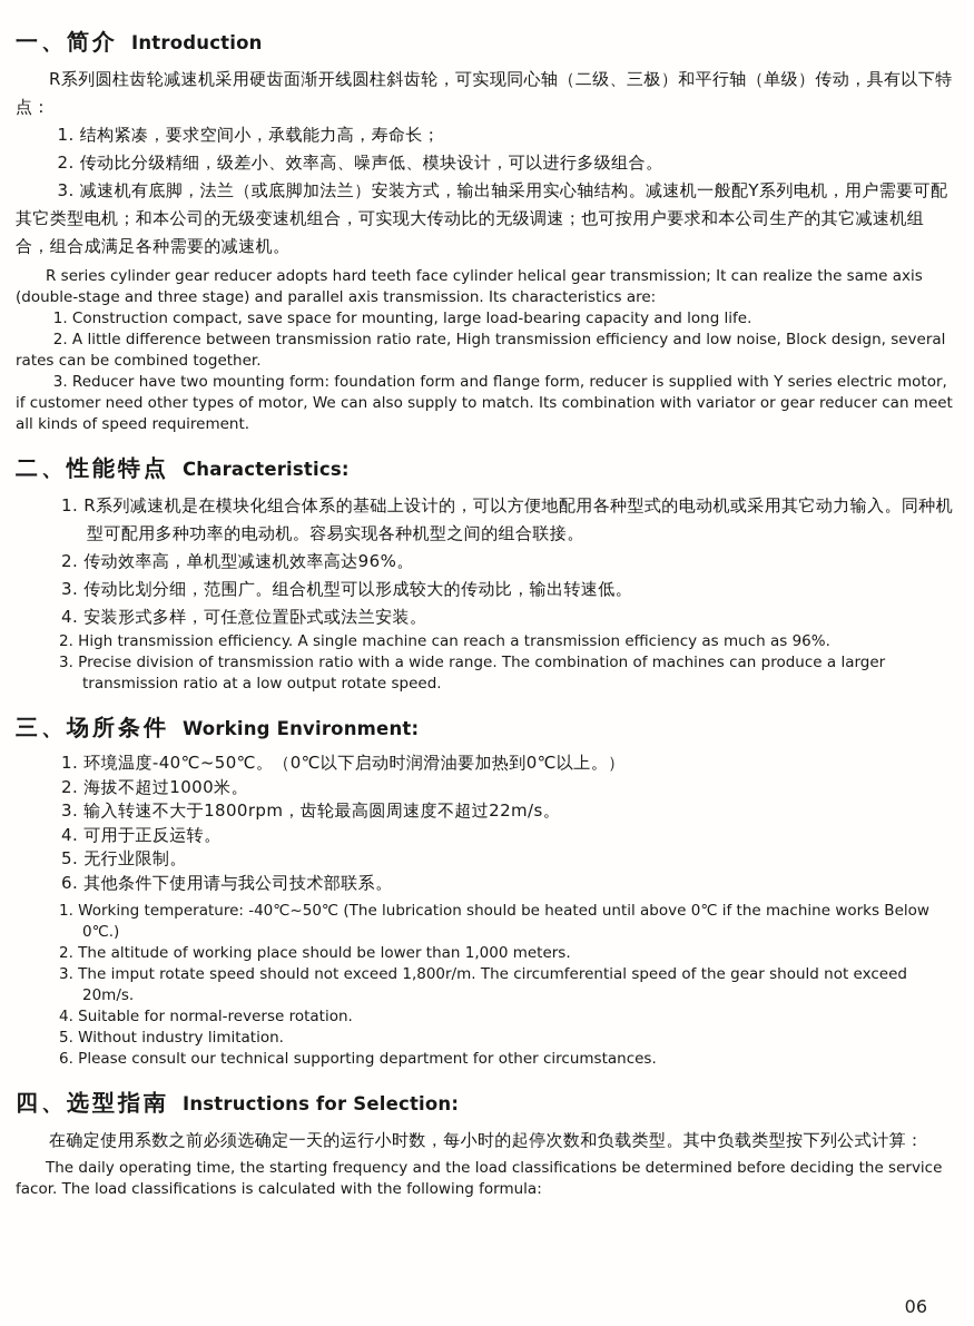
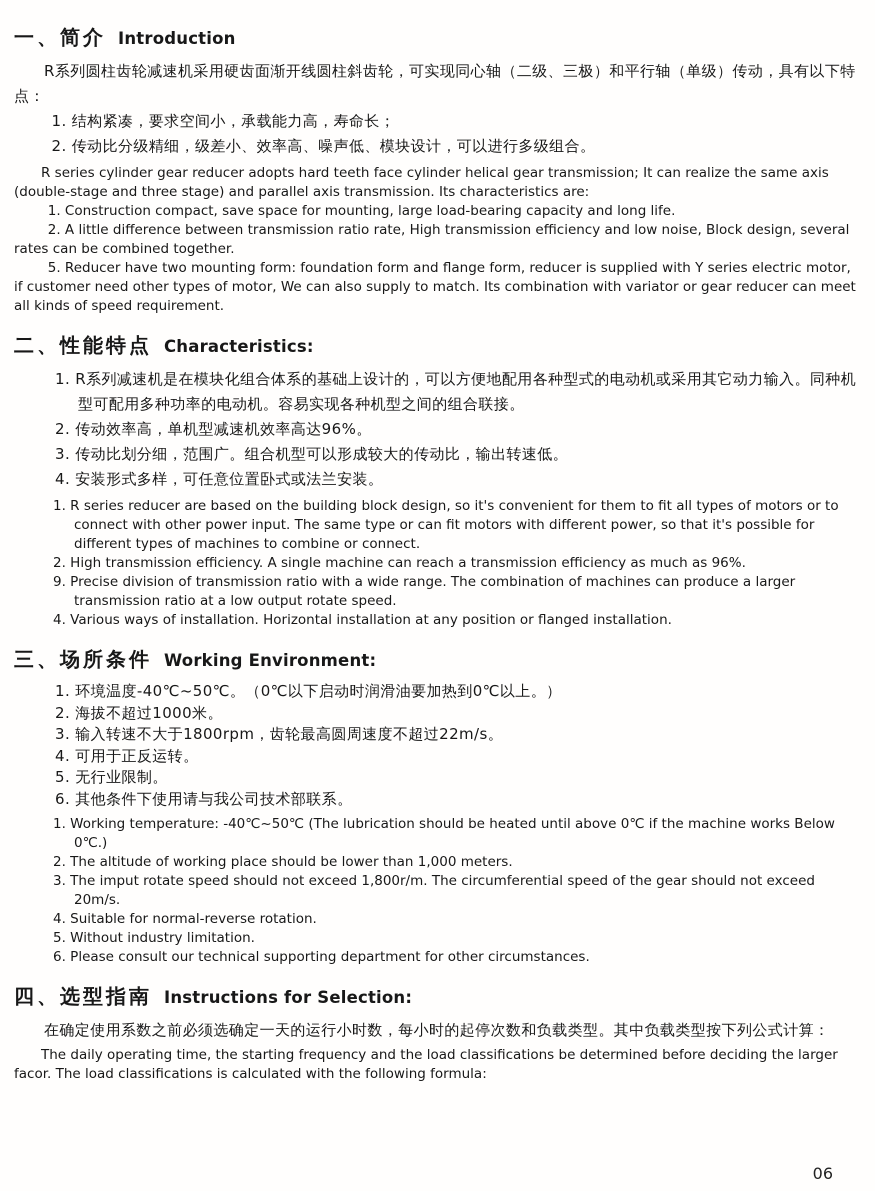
  一、简介
  Introduction
  R系列圆柱齿轮减速机采用硬齿面渐开线圆柱斜齿轮，可实现同心轴（二级、三极）和平行轴（单级）传动，具有以下特点：
  1. 结构紧凑，要求空间小，承载能力高，寿命长；
  2. 传动比分级精细，级差小、效率高、噪声低、模块设计，可以进行多级组合。
- 3. 减速机有底脚，法兰（或底脚加法兰）安装方式，输出轴采用实心轴结构。减速机一般配Y系列电机，用户需要可配其它类型电机；和本公司的无级变速机组合，可实现大传动比的无级调速；也可按用户要求和本公司生产的其它减速机组合，组合成满足各种需要的减速机。
  R series cylinder gear reducer adopts hard teeth face cylinder helical gear transmission; It can realize the same axis (double-stage and three stage) and parallel axis transmission. Its characteristics are:
  1. Construction compact, save space for mounting, large load-bearing capacity and long life.
  2. A little difference between transmission ratio rate, High transmission efficiency and low noise, Block design, several rates can be combined together.
- 3. Reducer have two mounting form: foundation form and flange form, reducer is supplied with Y series electric motor, if customer need other types of motor, We can also supply to match. Its combination with variator or gear reducer can meet all kinds of speed requirement.
+ 5. Reducer have two mounting form: foundation form and flange form, reducer is supplied with Y series electric motor, if customer need other types of motor, We can also supply to match. Its combination with variator or gear reducer can meet all kinds of speed requirement.
  二、性能特点
  Characteristics:
  1. R系列减速机是在模块化组合体系的基础上设计的，可以方便地配用各种型式的电动机或采用其它动力输入。同种机型可配用多种功率的电动机。容易实现各种机型之间的组合联接。
  2. 传动效率高，单机型减速机效率高达96%。
  3. 传动比划分细，范围广。组合机型可以形成较大的传动比，输出转速低。
  4. 安装形式多样，可任意位置卧式或法兰安装。
+ 1. R series reducer are based on the building block design, so it's convenient for them to fit all types of motors or to connect with other power input. The same type or can fit motors with different power, so that it's possible for different types of machines to combine or connect.
  2. High transmission efficiency. A single machine can reach a transmission efficiency as much as 96%.
- 3. Precise division of transmission ratio with a wide range. The combination of machines can produce a larger transmission ratio at a low output rotate speed.
+ 9. Precise division of transmission ratio with a wide range. The combination of machines can produce a larger transmission ratio at a low output rotate speed.
+ 4. Various ways of installation. Horizontal installation at any position or flanged installation.
  三、场所条件
  Working Environment:
  1. 环境温度-40℃~50℃。（0℃以下启动时润滑油要加热到0℃以上。）
  2. 海拔不超过1000米。
  3. 输入转速不大于1800rpm，齿轮最高圆周速度不超过22m/s。
  4. 可用于正反运转。
  5. 无行业限制。
  6. 其他条件下使用请与我公司技术部联系。
  1. Working temperature: -40℃~50℃ (The lubrication should be heated until above 0℃ if the machine works Below 0℃.)
  2. The altitude of working place should be lower than 1,000 meters.
  3. The imput rotate speed should not exceed 1,800r/m. The circumferential speed of the gear should not exceed 20m/s.
  4. Suitable for normal-reverse rotation.
  5. Without industry limitation.
  6. Please consult our technical supporting department for other circumstances.
  四、选型指南
  Instructions for Selection:
  在确定使用系数之前必须选确定一天的运行小时数，每小时的起停次数和负载类型。其中负载类型按下列公式计算：
- The daily operating time, the starting frequency and the load classifications be determined before deciding the service facor. The load classifications is calculated with the following formula:
+ The daily operating time, the starting frequency and the load classifications be determined before deciding the larger facor. The load classifications is calculated with the following formula:
  06
